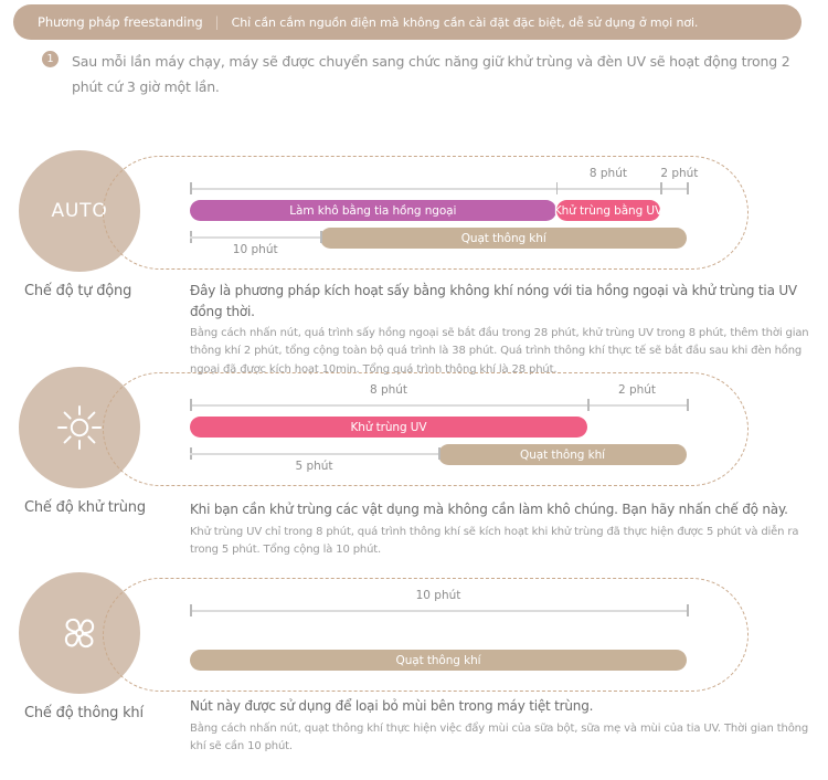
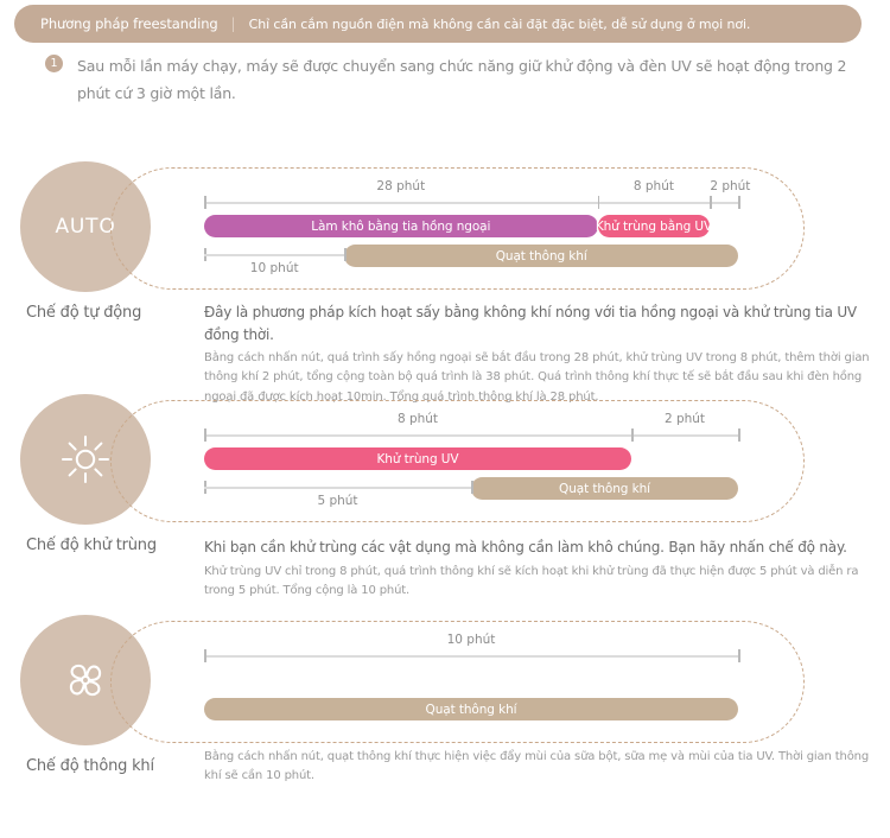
  Phương pháp freestanding
  |
  Chỉ cần cắm nguồn điện mà không cần cài đặt đặc biệt, dễ sử dụng ở mọi nơi.
  1
- Sau mỗi lần máy chạy, máy sẽ được chuyển sang chức năng giữ khử trùng và đèn UV sẽ hoạt động trong 2 phút cứ 3 giờ một lần.
+ Sau mỗi lần máy chạy, máy sẽ được chuyển sang chức năng giữ khử động và đèn UV sẽ hoạt động trong 2 phút cứ 3 giờ một lần.
  AUTO
+ 28 phút
  8 phút
  2 phút
  Làm khô bằng tia hồng ngoại
  Khử trùng bằng UV
  Quạt thông khí
  10 phút
  Chế độ tự động
  Đây là phương pháp kích hoạt sấy bằng không khí nóng với tia hồng ngoại và khử trùng tia UV đồng thời.
  Bằng cách nhấn nút, quá trình sấy hồng ngoại sẽ bắt đầu trong 28 phút, khử trùng UV trong 8 phút, thêm thời gian thông khí 2 phút, tổng cộng toàn bộ quá trình là 38 phút. Quá trình thông khí thực tế sẽ bắt đầu sau khi đèn hồng ngoại đã được kích hoạt 10min. Tổng quá trình thông khí là 28 phút.
  8 phút
  2 phút
  Khử trùng UV
  Quạt thông khí
  5 phút
  Chế độ khử trùng
  Khi bạn cần khử trùng các vật dụng mà không cần làm khô chúng. Bạn hãy nhấn chế độ này.
  Khử trùng UV chỉ trong 8 phút, quá trình thông khí sẽ kích hoạt khi khử trùng đã thực hiện được 5 phút và diễn ra trong 5 phút. Tổng cộng là 10 phút.
  10 phút
  Quạt thông khí
  Chế độ thông khí
- Nút này được sử dụng để loại bỏ mùi bên trong máy tiệt trùng.
  Bằng cách nhấn nút, quạt thông khí thực hiện việc đẩy mùi của sữa bột, sữa mẹ và mùi của tia UV. Thời gian thông khí sẽ cần 10 phút.
